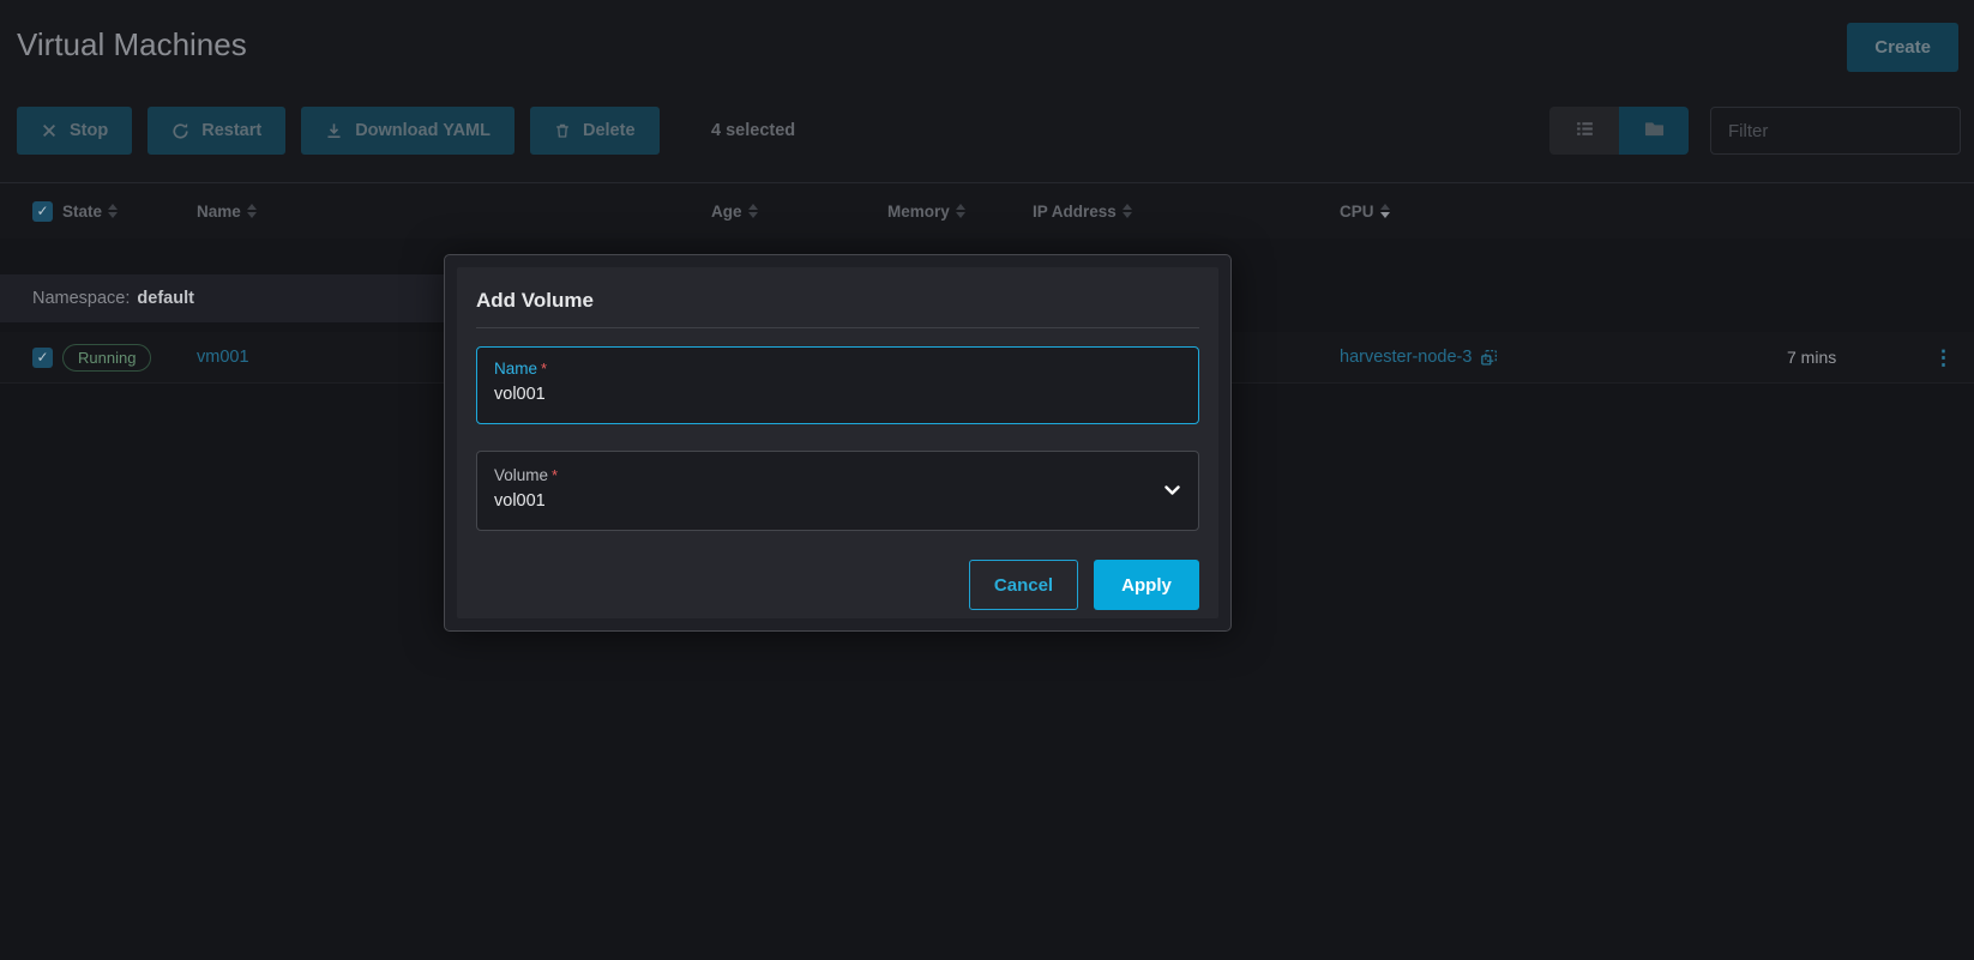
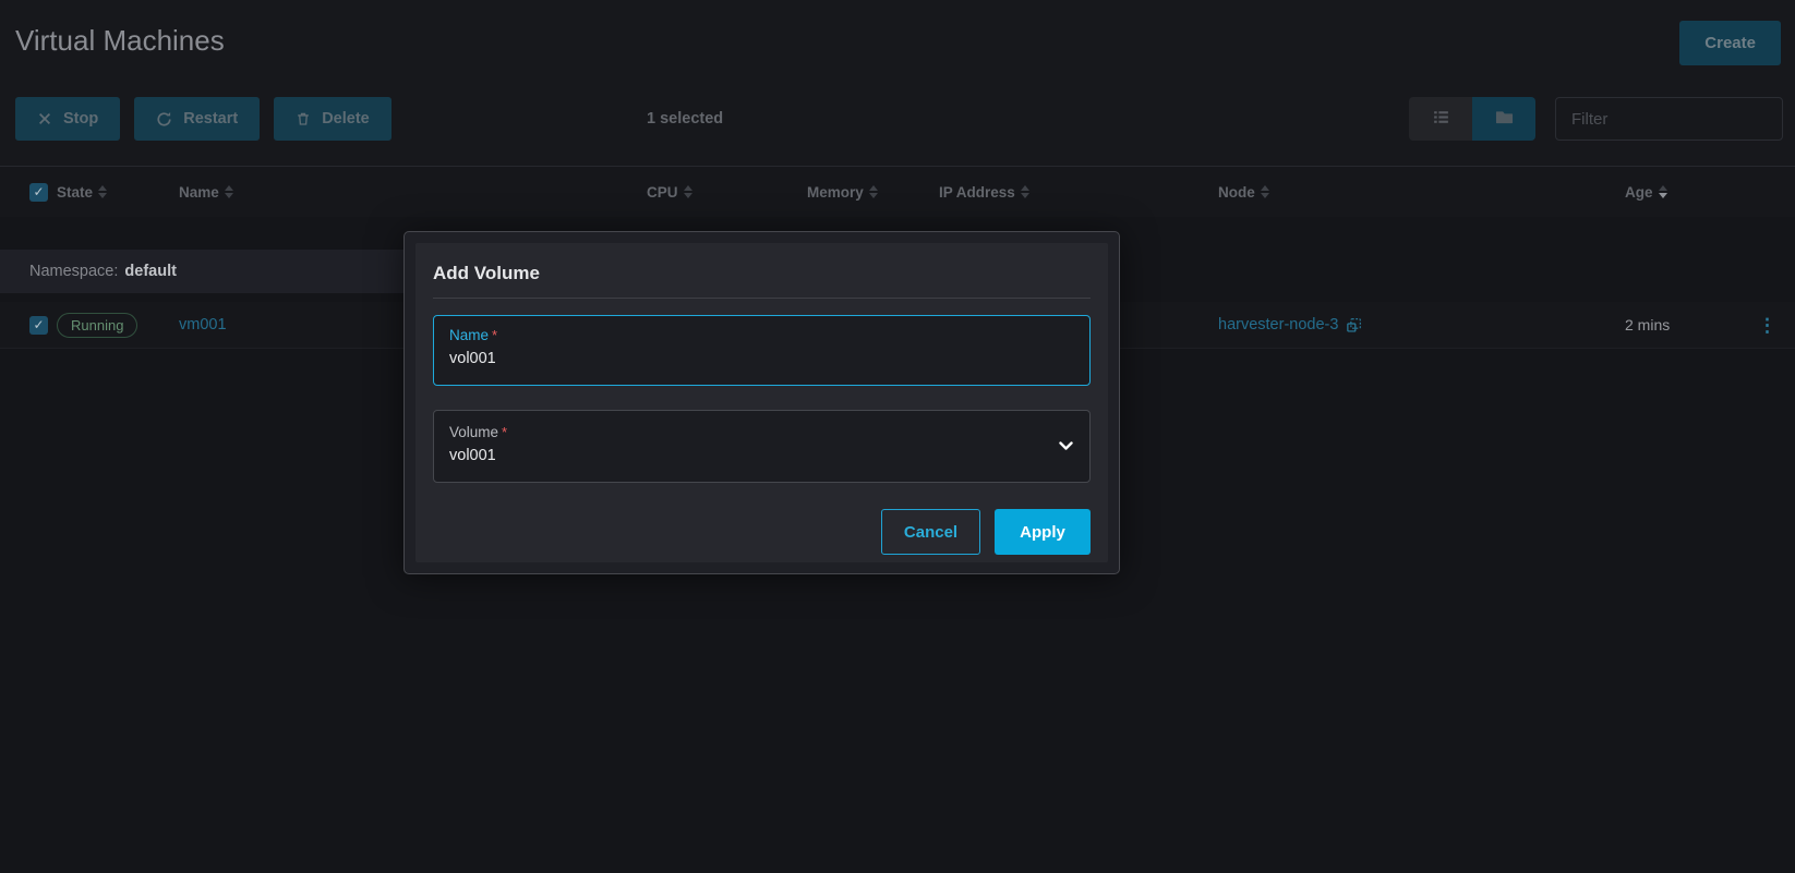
  Virtual Machines
  Create
  Stop
  Restart
- Download YAML
  Delete
- 4 selected
+ 1 selected
  Filter
  ✓
  State
  Name
- Age
+ CPU
  Memory
  IP Address
+ Node
- CPU
+ Age
  Namespace:
  default
  ✓
  Running
  vm001
  harvester-node-3
- 7 mins
+ 2 mins
  ⋮
  Add Volume
  Name *
  vol001
  Volume *
  vol001
  Cancel
  Apply
